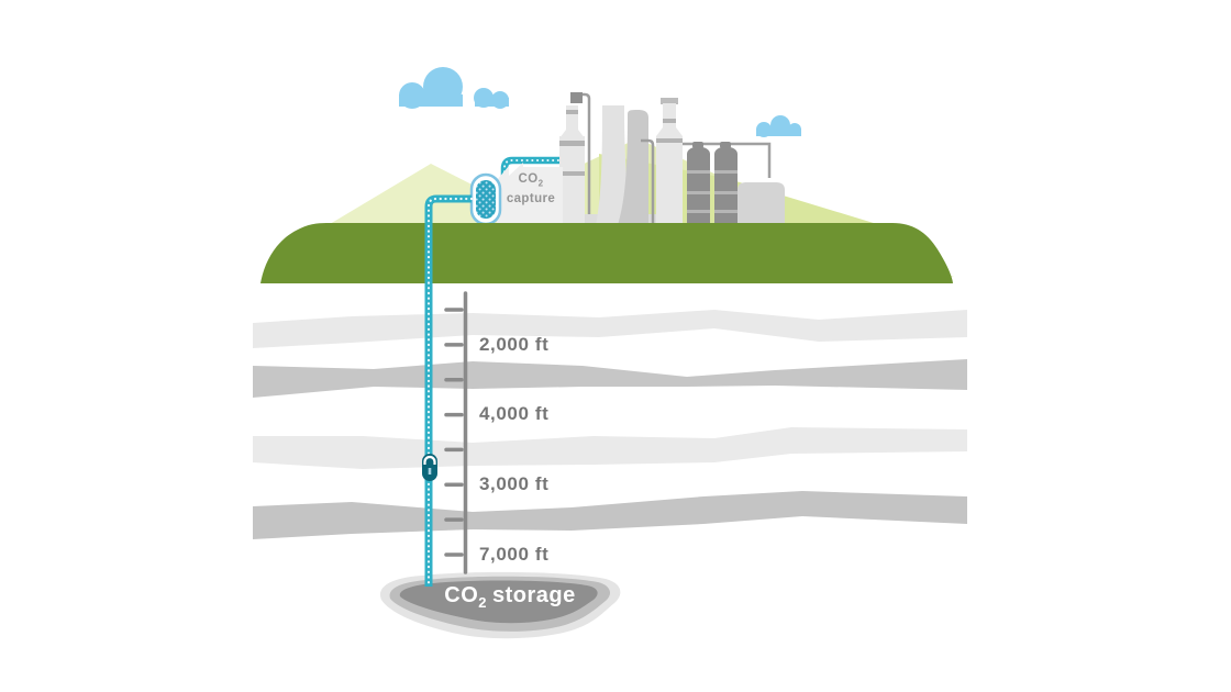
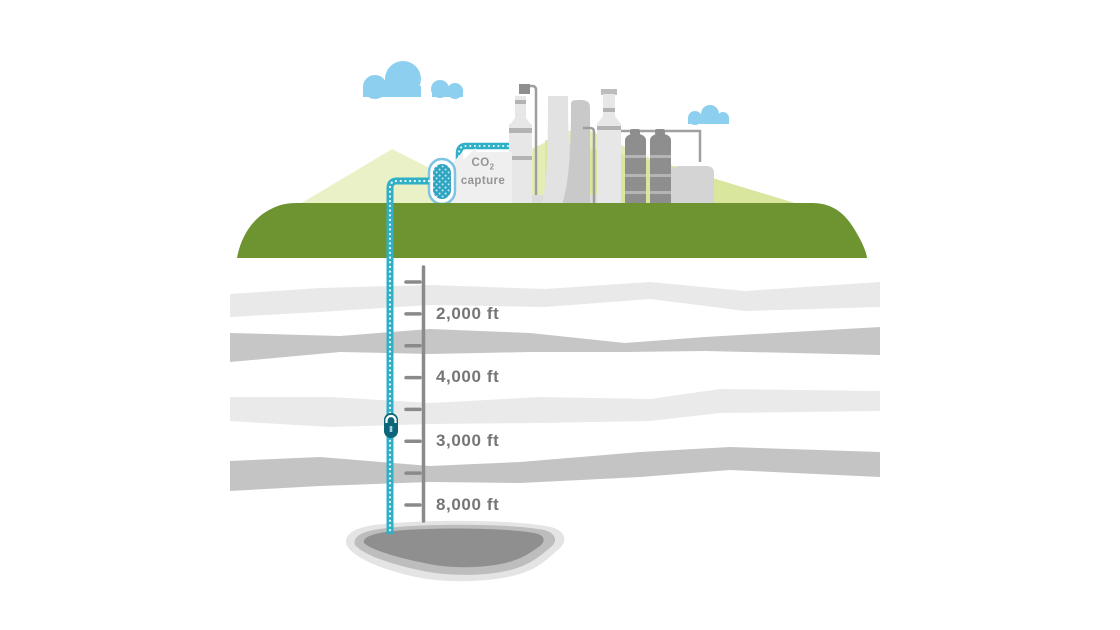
  CO2
  capture
  2,000 ft
  4,000 ft
  3,000 ft
- 7,000 ft
+ 8,000 ft
- CO2 storage
